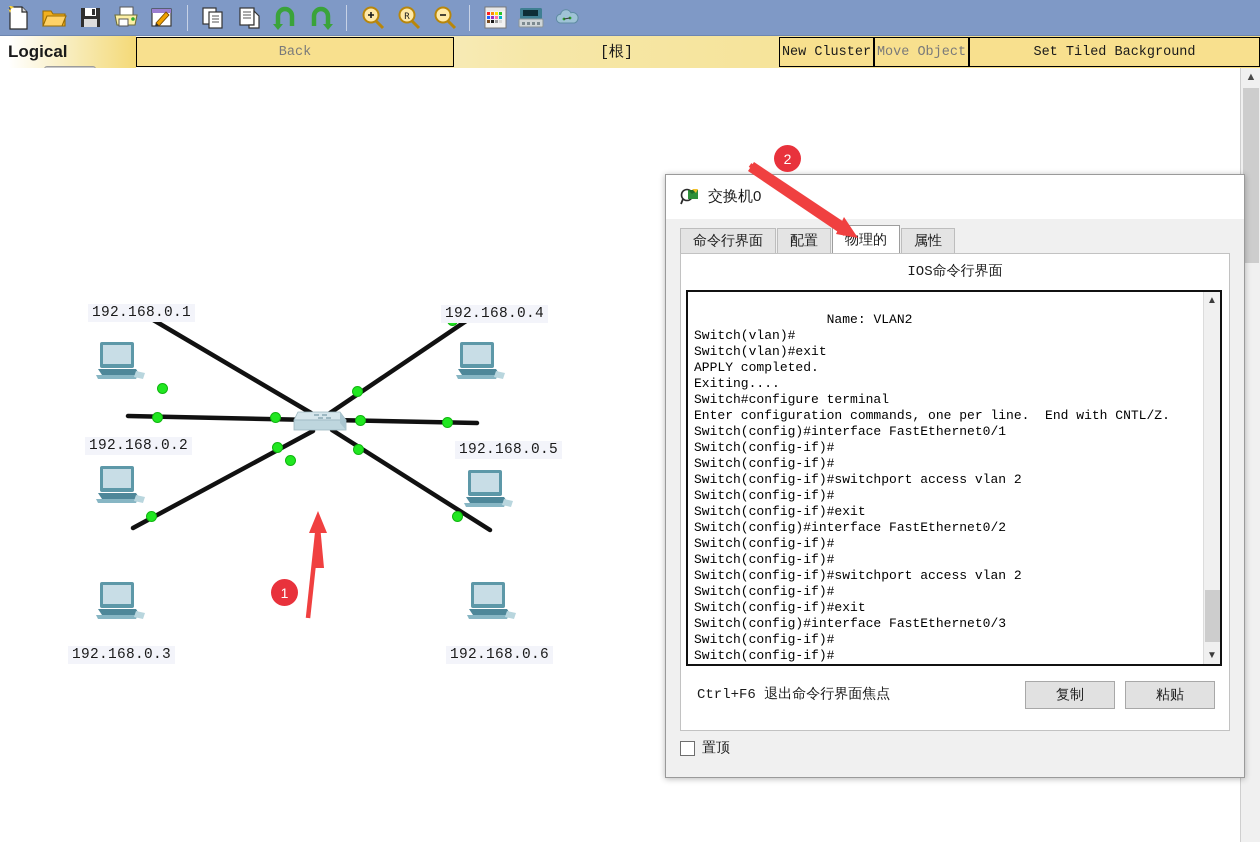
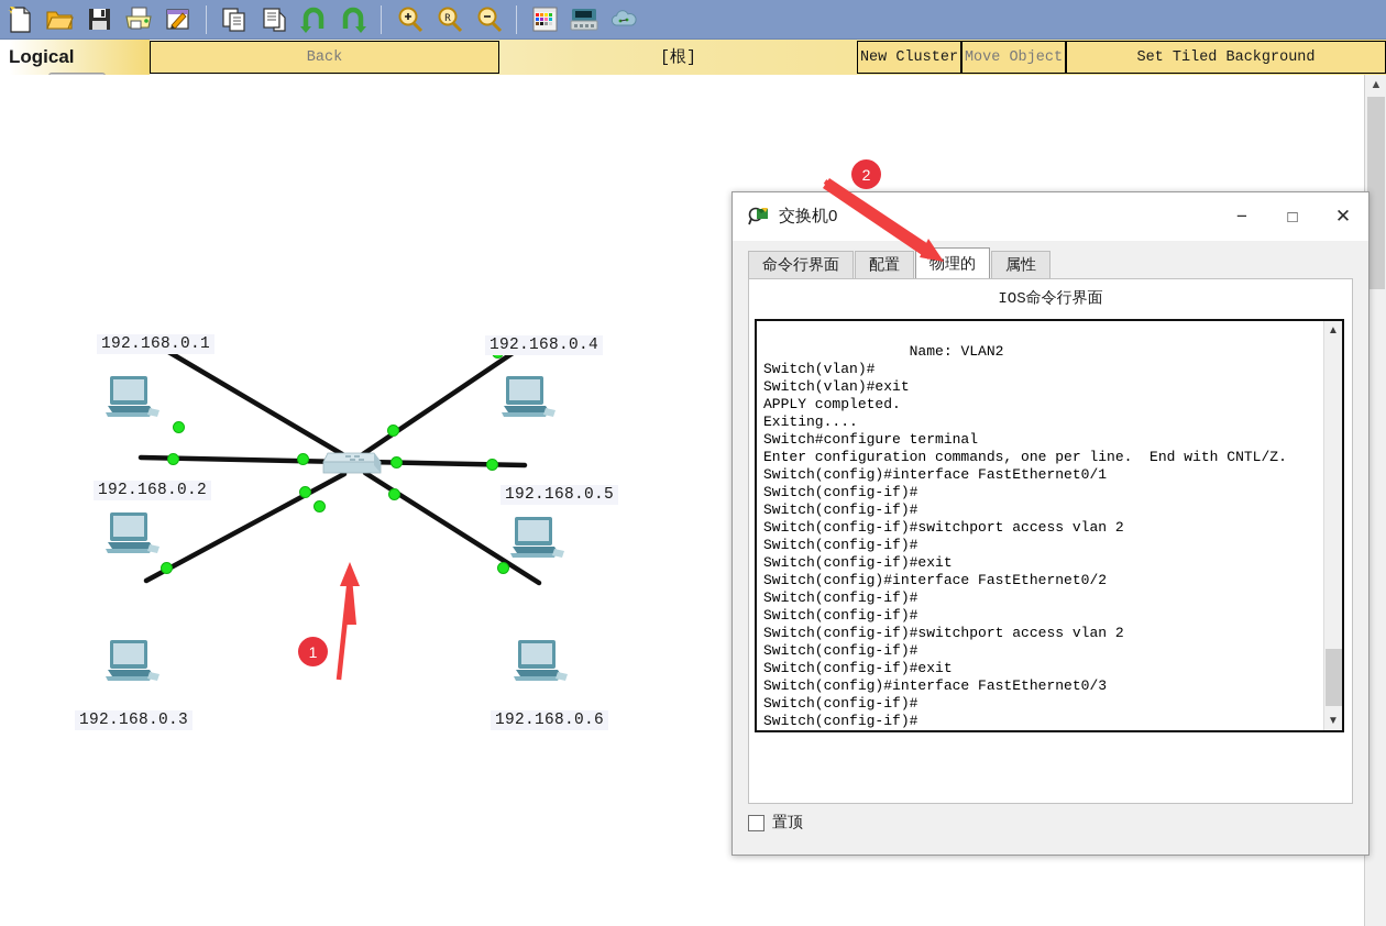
  R
  Logical
  Back
  [根]
  New Cluster
  Move Object
  Set Tiled Background
  192.168.0.1
  192.168.0.2
  192.168.0.3
  192.168.0.4
  192.168.0.5
  192.168.0.6
  1
  ▲
  交换机0
+ −
+ □
+ ✕
  命令行界面
  配置
  物理的
  属性
  IOS命令行界面
  Name: VLAN2
  Switch(vlan)#
  Switch(vlan)#exit
  APPLY completed.
  Exiting....
  Switch#configure terminal
  Enter configuration commands, one per line. End with CNTL/Z.
  Switch(config)#interface FastEthernet0/1
  Switch(config-if)#
  Switch(config-if)#
  Switch(config-if)#switchport access vlan 2
  Switch(config-if)#
  Switch(config-if)#exit
  Switch(config)#interface FastEthernet0/2
  Switch(config-if)#
  Switch(config-if)#
  Switch(config-if)#switchport access vlan 2
  Switch(config-if)#
  Switch(config-if)#exit
  Switch(config)#interface FastEthernet0/3
  Switch(config-if)#
  Switch(config-if)#
  ▲
  ▼
- Ctrl+F6 退出命令行界面焦点
- 复制
- 粘贴
  置顶
  2
